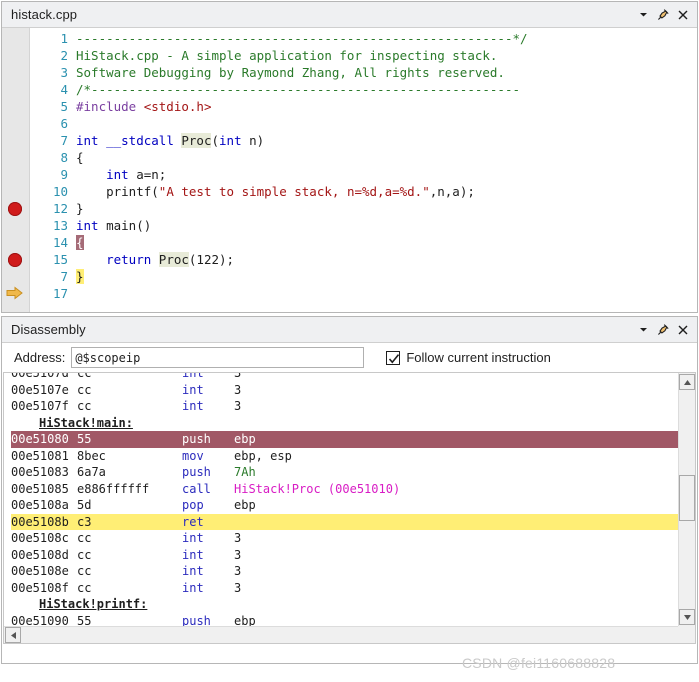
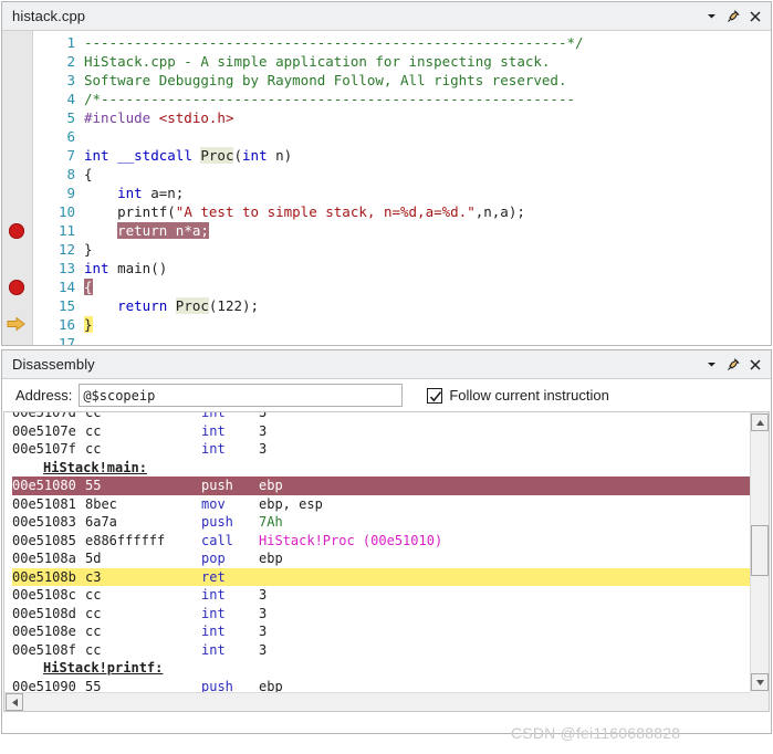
  histack.cpp
  1 ----------------------------------------------------------*/
  2 HiStack.cpp - A simple application for inspecting stack.
- 3 Software Debugging by Raymond Zhang, All rights reserved.
+ 3 Software Debugging by Raymond Follow, All rights reserved.
  4 /*---------------------------------------------------------
  5 #include <stdio.h>
  6
  7 int __stdcall Proc(int n)
  8 {
  9 int a=n;
  10 printf("A test to simple stack, n=%d,a=%d.",n,a);
+ 11 return n*a;
  12 }
  13 int main()
  14 {
  15 return Proc(122);
- 7 }
+ 16 }
  17
  Disassembly
  Address:
  @$scopeip
  Follow current instruction
  00e5107d cc int 3
  00e5107e cc int 3
  00e5107f cc int 3
  HiStack!main:
  00e51080 55 push ebp
  00e51081 8bec mov ebp, esp
  00e51083 6a7a push 7Ah
  00e51085 e886ffffff call HiStack!Proc (00e51010)
  00e5108a 5d pop ebp
  00e5108b c3 ret
  00e5108c cc int 3
  00e5108d cc int 3
  00e5108e cc int 3
  00e5108f cc int 3
  HiStack!printf:
  00e51090 55 push ebp
  CSDN @fei1160688828
